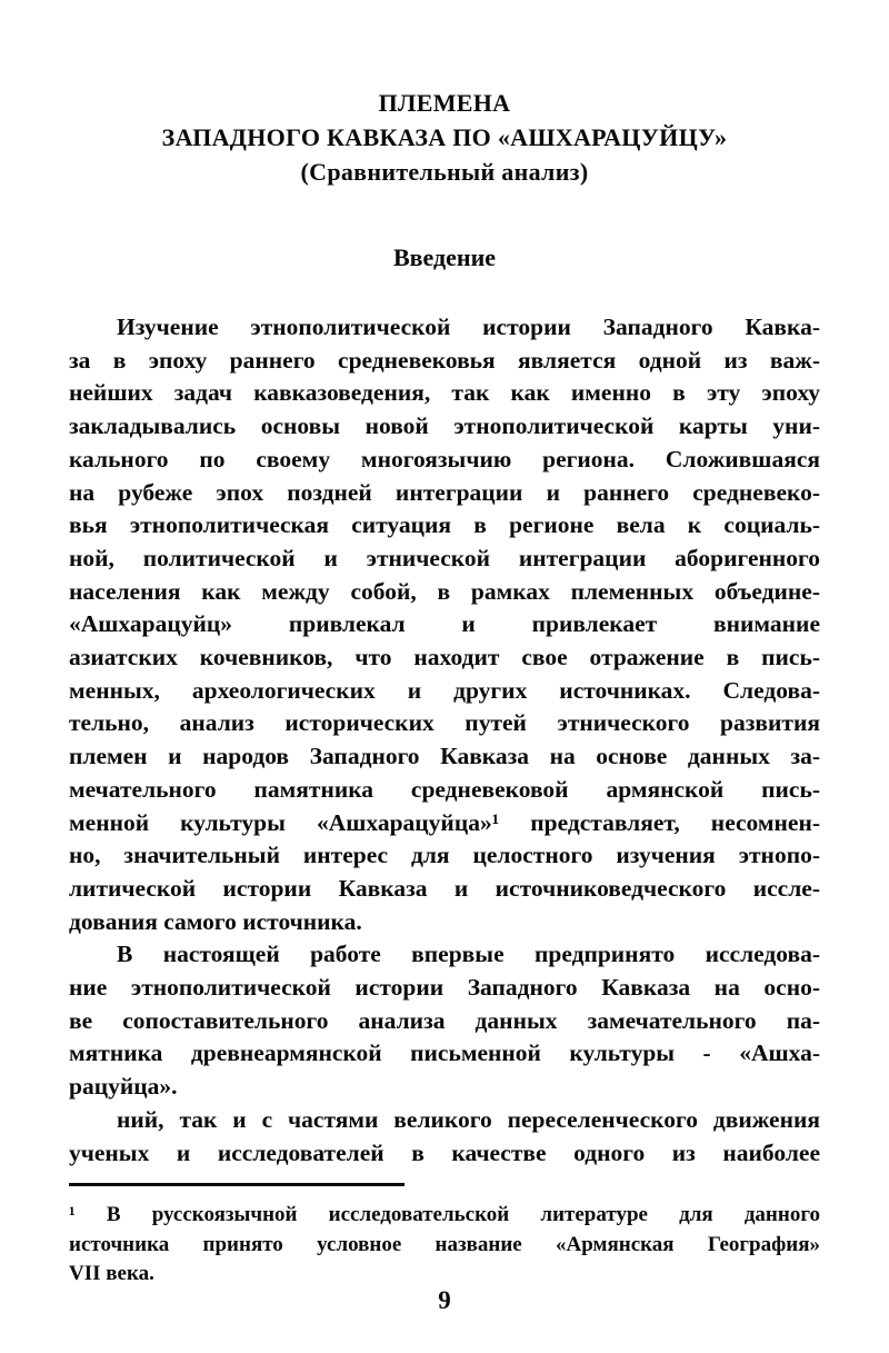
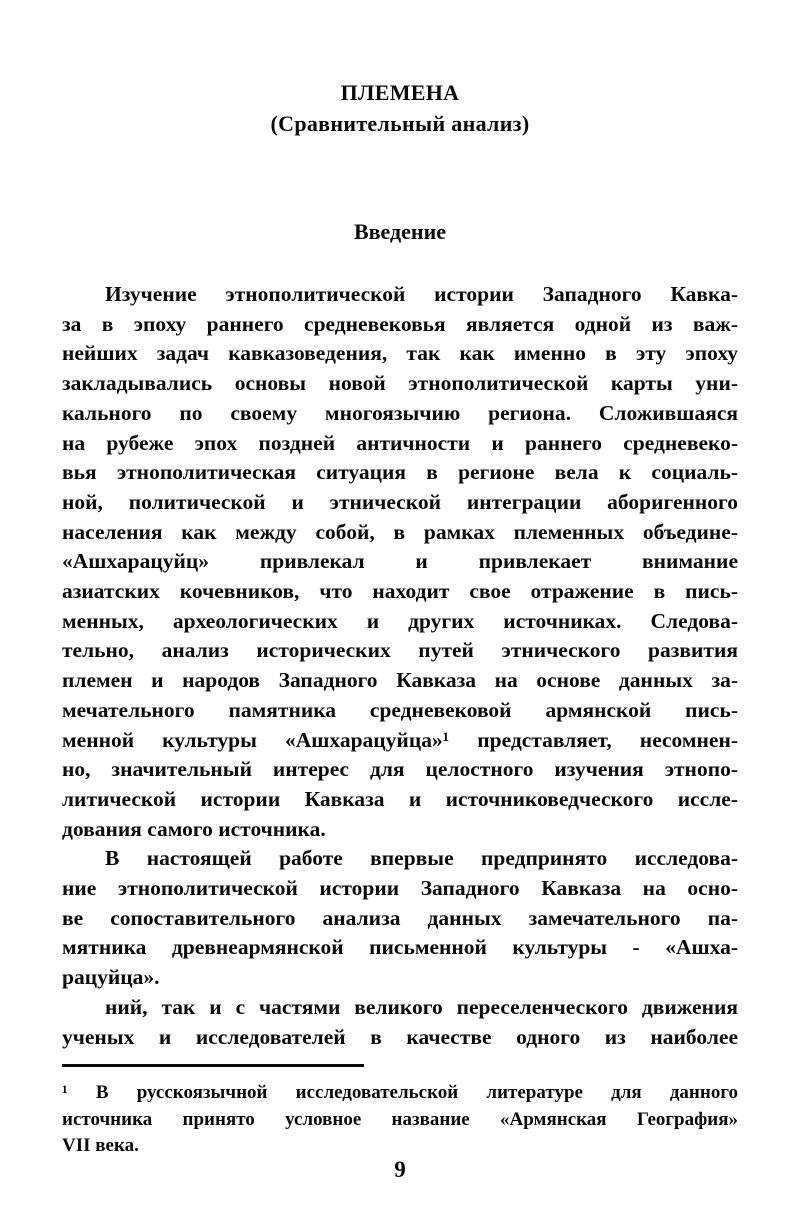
  ПЛЕМЕНА
- ЗАПАДНОГО КАВКАЗА ПО «АШХАРАЦУЙЦУ»
  (Сравнительный анализ)
  Введение
  Изучение этнополитической истории Западного Кавка-
  за в эпоху раннего средневековья является одной из важ-
  нейших задач кавказоведения, так как именно в эту эпоху
  закладывались основы новой этнополитической карты уни-
  кального по своему многоязычию региона. Сложившаяся
- на рубеже эпох поздней интеграции и раннего средневеко-
+ на рубеже эпох поздней античности и раннего средневеко-
  вья этнополитическая ситуация в регионе вела к социаль-
  ной, политической и этнической интеграции аборигенного
  населения как между собой, в рамках племенных объедине-
  «Ашхарацуйц» привлекал и привлекает внимание
  азиатских кочевников, что находит свое отражение в пись-
  менных, археологических и других источниках. Следова-
  тельно, анализ исторических путей этнического развития
  племен и народов Западного Кавказа на основе данных за-
  мечательного памятника средневековой армянской пись-
  менной культуры «Ашхарацуйца»¹ представляет, несомнен-
  но, значительный интерес для целостного изучения этнопо-
  литической истории Кавказа и источниковедческого иссле-
  дования самого источника.
  В настоящей работе впервые предпринято исследова-
  ние этнополитической истории Западного Кавказа на осно-
  ве сопоставительного анализа данных замечательного па-
  мятника древнеармянской письменной культуры - «Ашха-
  рацуйца».
  ний, так и с частями великого переселенческого движения
  ученых и исследователей в качестве одного из наиболее
  ¹ В русскоязычной исследовательской литературе для данного
  источника принято условное название «Армянская География»
  VII века.
  9
